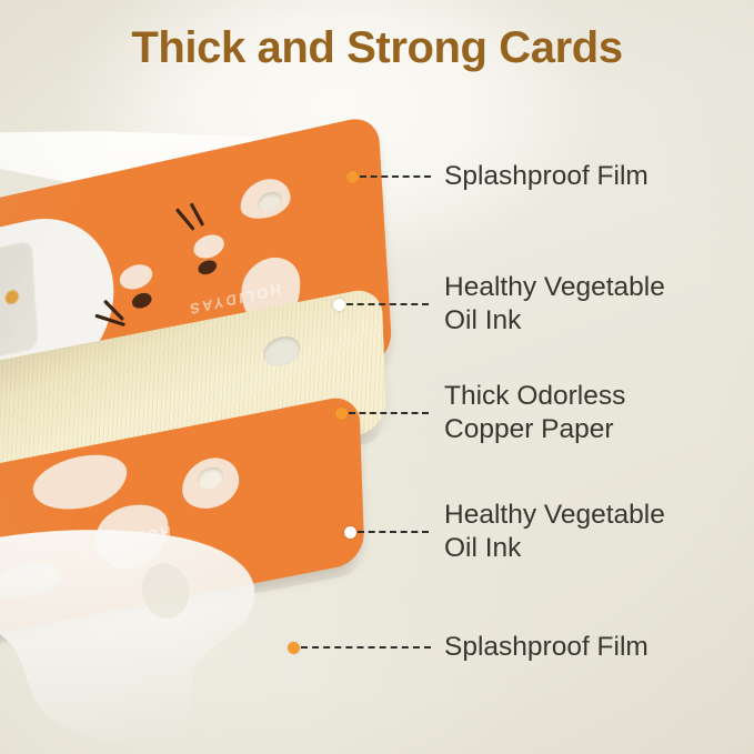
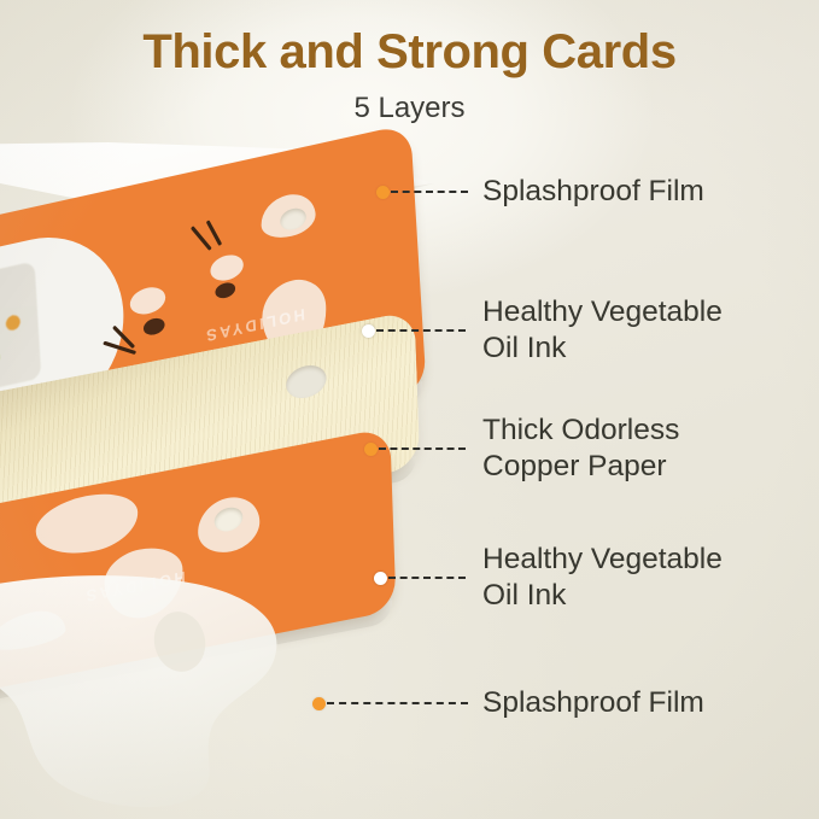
  Thick and Strong Cards
+ 5 Layers
  Splashproof Film
  Healthy Vegetable
  Oil Ink
  Thick Odorless
  Copper Paper
  Healthy Vegetable
  Oil Ink
  Splashproof Film
